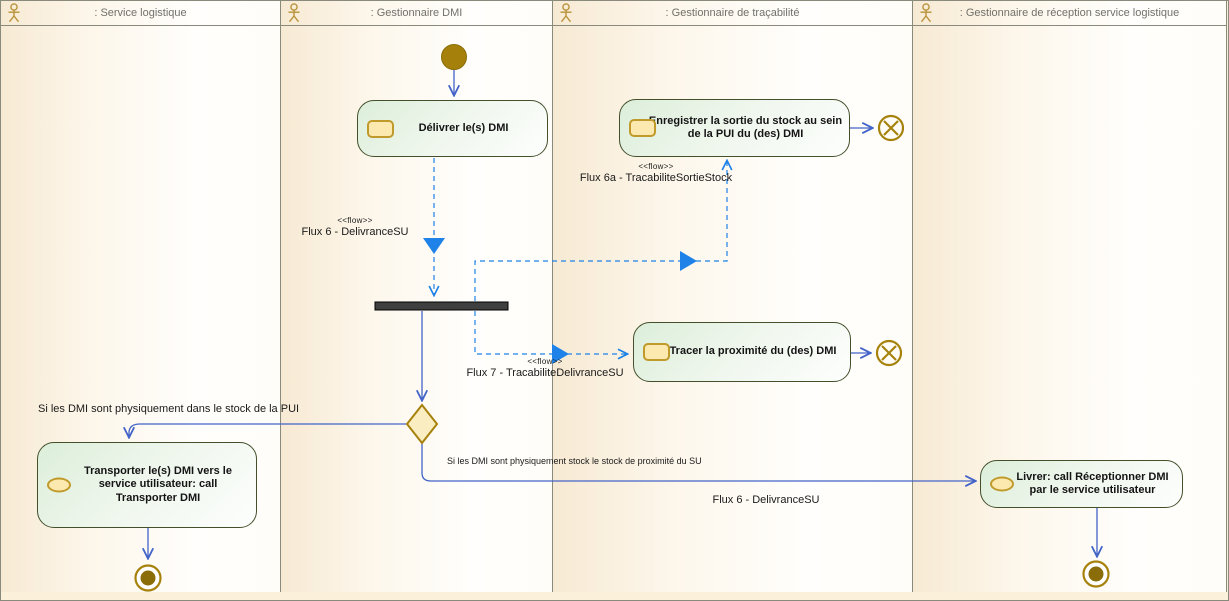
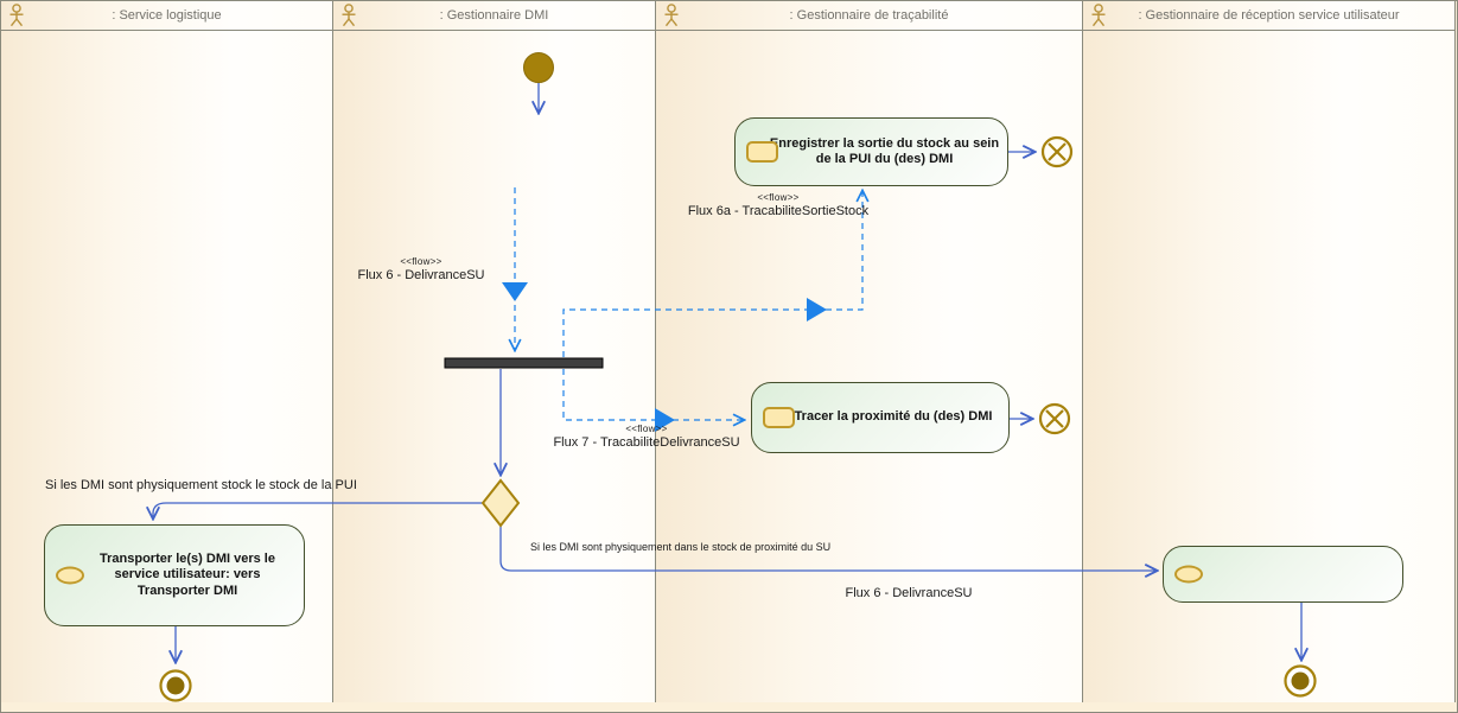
  : Service logistique
  : Gestionnaire DMI
  : Gestionnaire de traçabilité
- : Gestionnaire de réception service logistique
+ : Gestionnaire de réception service utilisateur
- Délivrer le(s) DMI
  nregistrer la sortie du stock au sein de la PUI du (des) DMI
  Tracer la proximité du (des) DMI
- Transporter le(s) DMI vers le service utilisateur: call Transporter DMI
+ Transporter le(s) DMI vers le service utilisateur: vers Transporter DMI
- Livrer: call Réceptionner DMI par le service utilisateur
  <<flow>>
  Flux 6 - DelivranceSU
  <<flow>>
  Flux 6a - TracabiliteSortieStock
  <<flow>>
  Flux 7 - TracabiliteDelivranceSU
  Flux 6 - DelivranceSU
- Si les DMI sont physiquement dans le stock de la PUI
+ Si les DMI sont physiquement stock le stock de la PUI
- Si les DMI sont physiquement stock le stock de proximité du SU
+ Si les DMI sont physiquement dans le stock de proximité du SU
